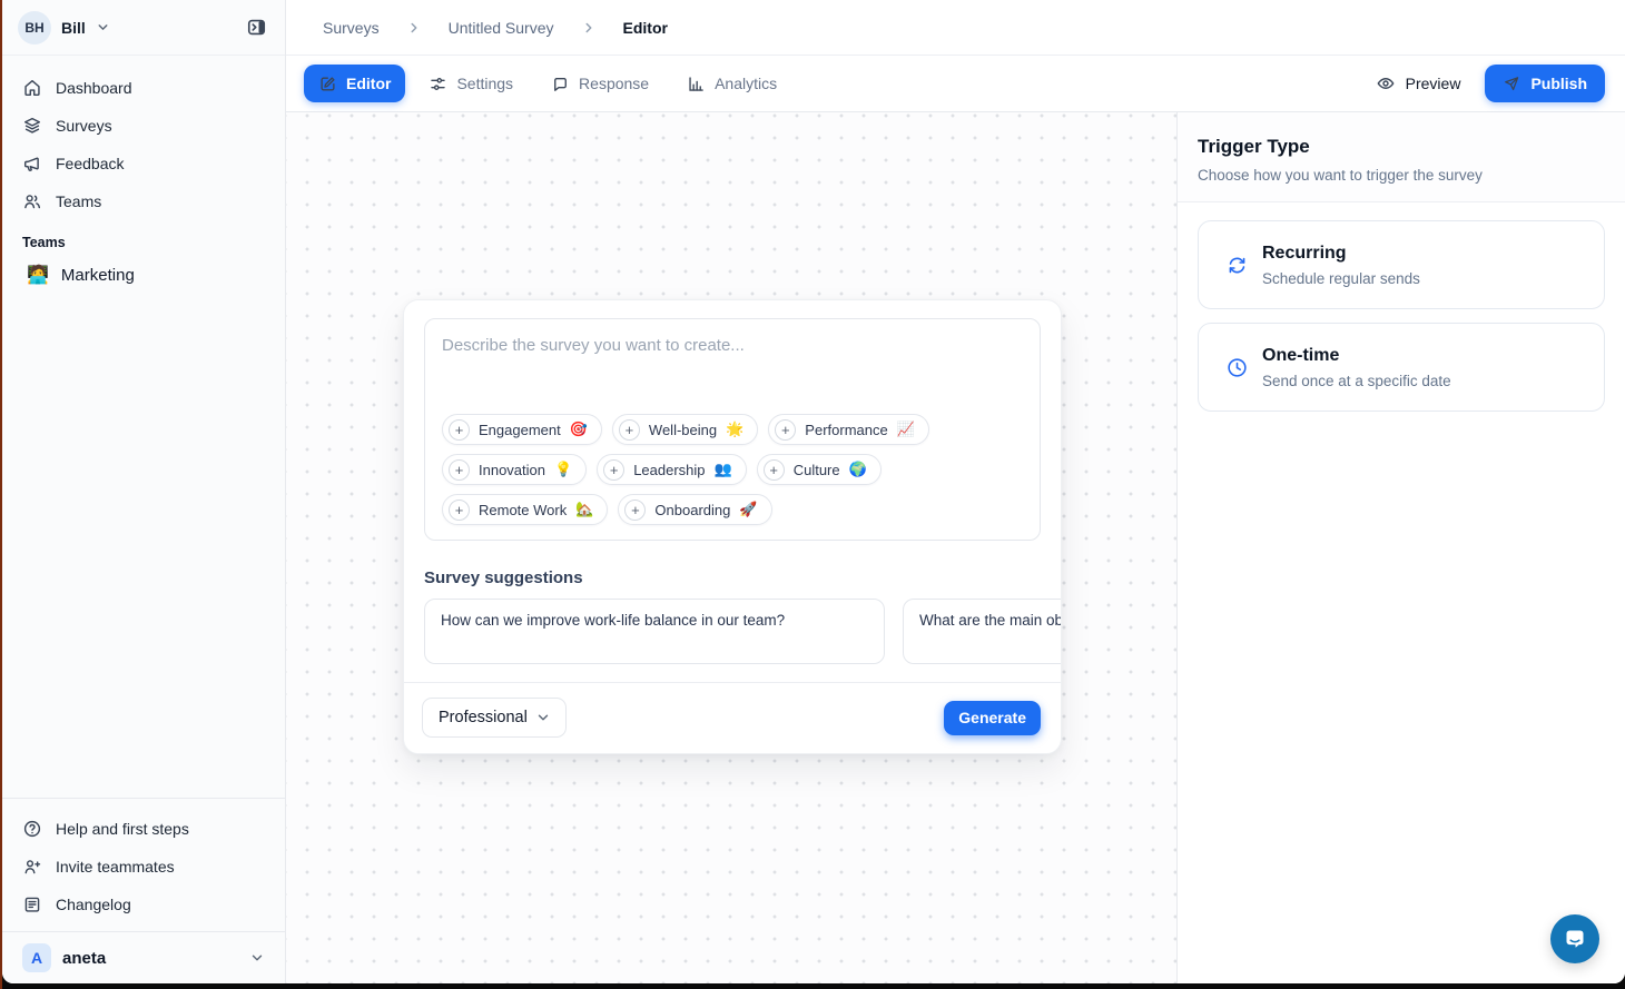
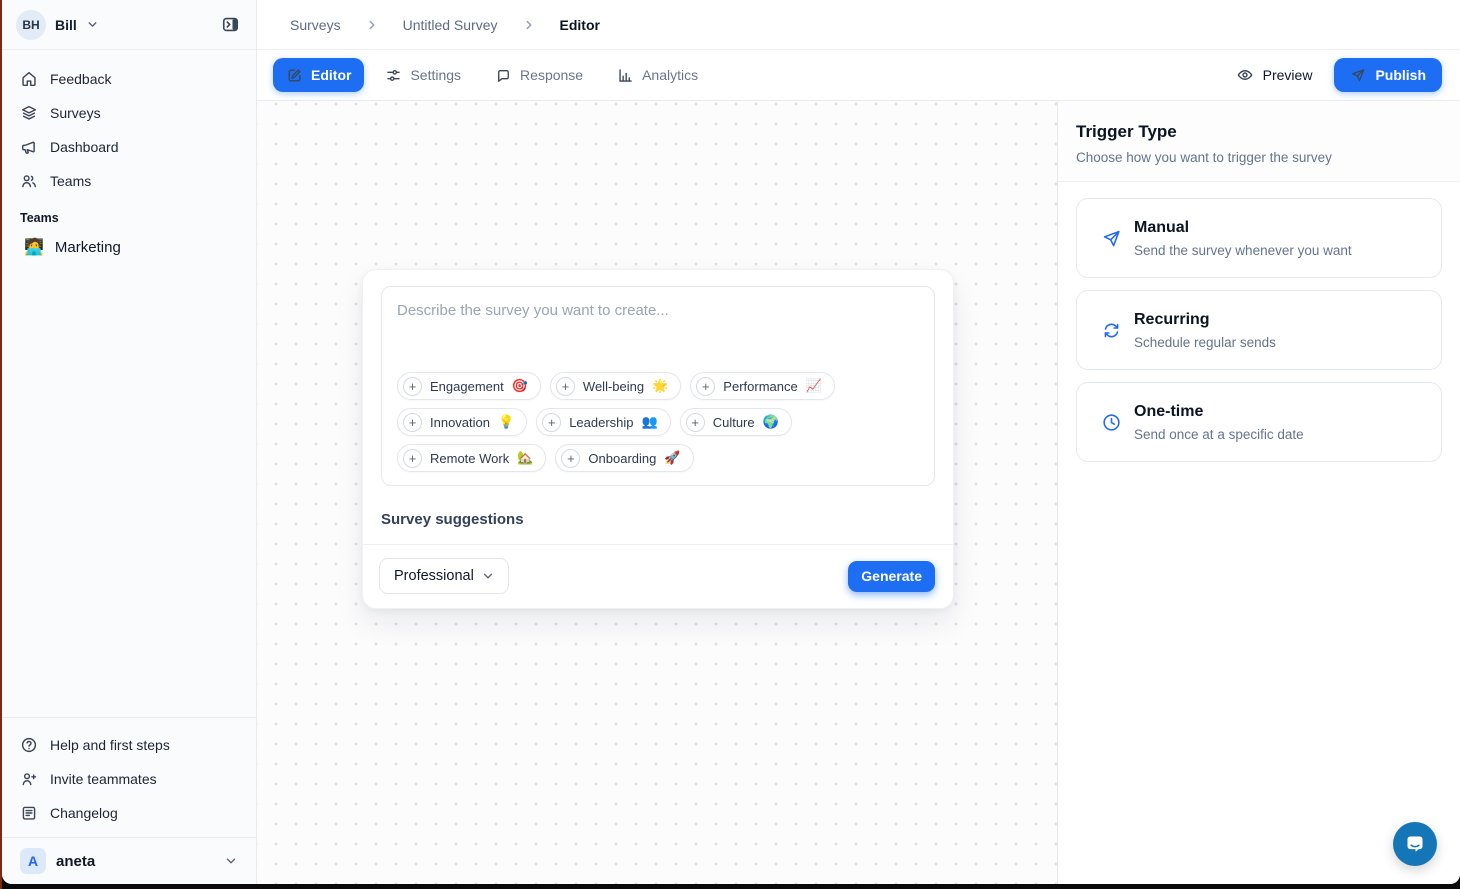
  BH
  Bill
- Dashboard
+ Feedback
  Surveys
- Feedback
+ Dashboard
  Teams
  Teams
  🧑‍💻
  Marketing
  Help and first steps
  Invite teammates
  Changelog
  A
  aneta
  Surveys
  Untitled Survey
  Editor
  Editor
  Settings
  Response
  Analytics
  Preview
  Publish
  Describe the survey you want to create...
  +
  Engagement
  🎯
  +
  Well-being
  🌟
  +
  Performance
  📈
  +
  Innovation
  💡
  +
  Leadership
  👥
  +
  Culture
  🌍
  +
  Remote Work
  🏡
  +
  Onboarding
  🚀
  Survey suggestions
- How can we improve work-life balance in our team?
- What are the main ob
  Professional
  Generate
  Trigger Type
  Choose how you want to trigger the survey
+ Manual
+ Send the survey whenever you want
  Recurring
  Schedule regular sends
  One-time
  Send once at a specific date
